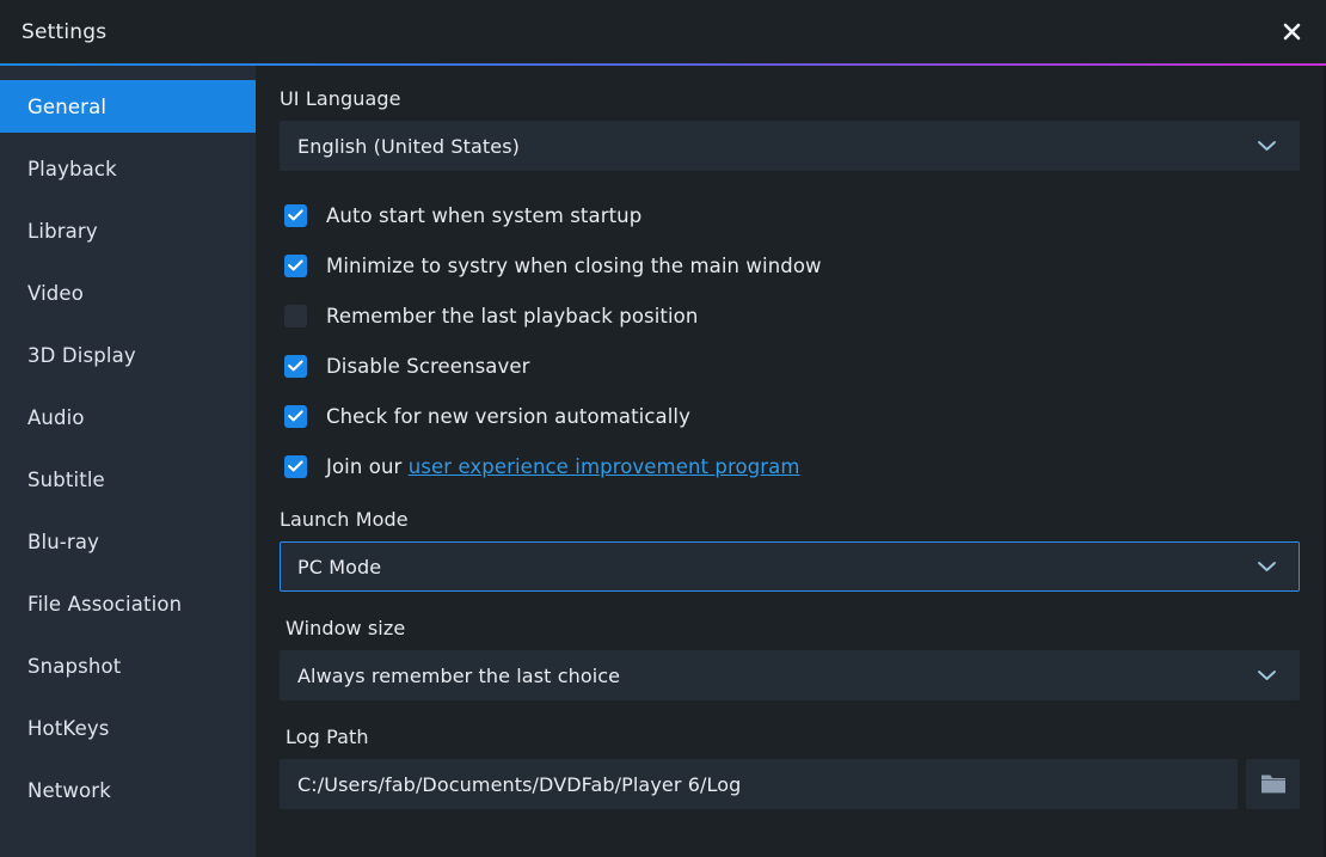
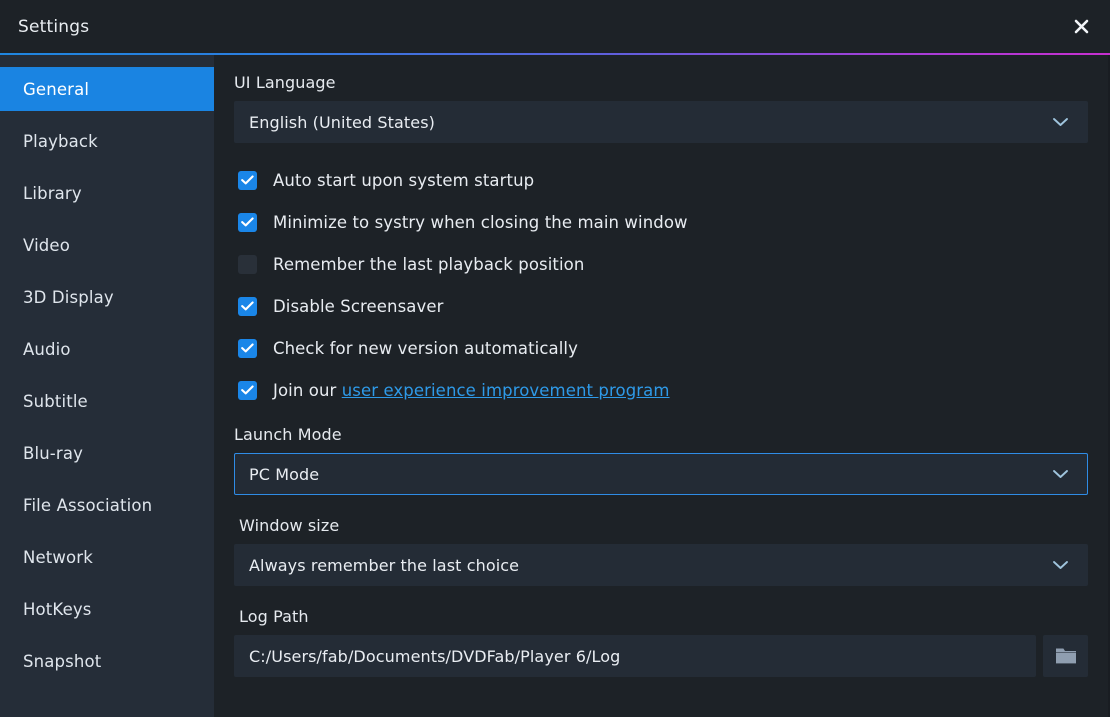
  Settings
  General
  Playback
  Library
  Video
  3D Display
  Audio
  Subtitle
  Blu-ray
  File Association
- Snapshot
+ Network
  HotKeys
- Network
+ Snapshot
  UI Language
  English (United States)
- Auto start when system startup
+ Auto start upon system startup
  Minimize to systry when closing the main window
  Remember the last playback position
  Disable Screensaver
  Check for new version automatically
  Join our user experience improvement program
  Launch Mode
  PC Mode
  Window size
  Always remember the last choice
  Log Path
  C:/Users/fab/Documents/DVDFab/Player 6/Log
